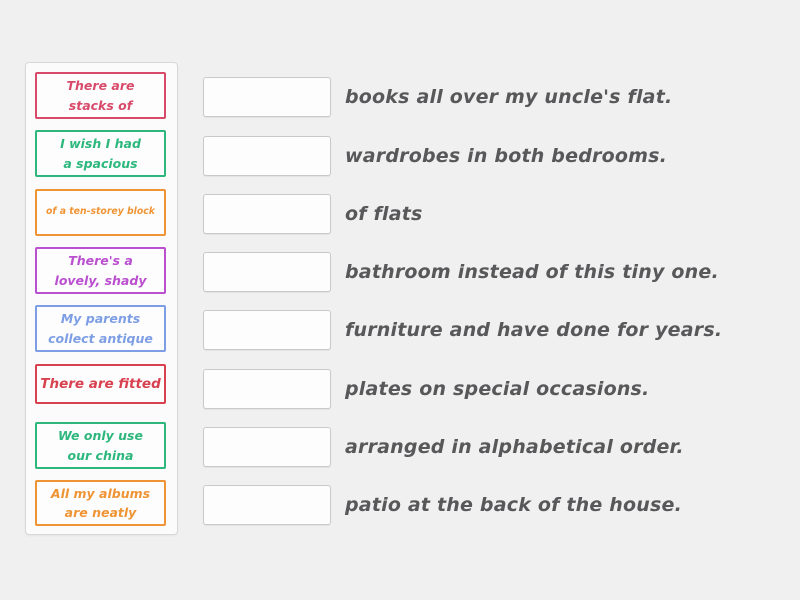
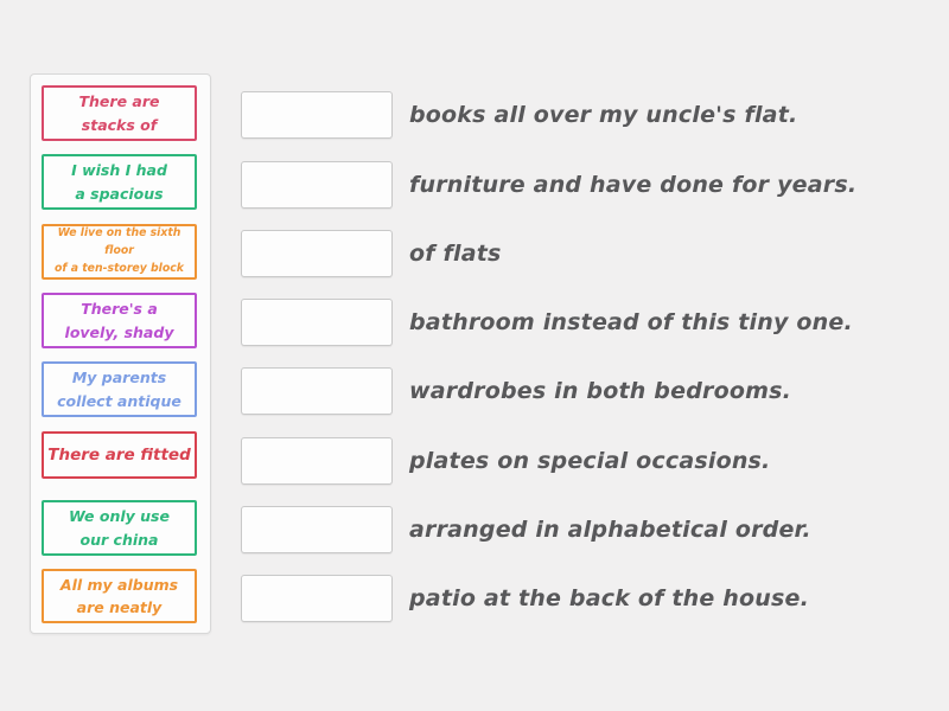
  There are
  stacks of
  I wish I had
  a spacious
+ We live on the sixth floor
  of a ten-storey block
  There's a
  lovely, shady
  My parents
  collect antique
  There are fitted
  We only use
  our china
  All my albums
  are neatly
  books all over my uncle's flat.
- wardrobes in both bedrooms.
+ furniture and have done for years.
  of flats
  bathroom instead of this tiny one.
- furniture and have done for years.
+ wardrobes in both bedrooms.
  plates on special occasions.
  arranged in alphabetical order.
  patio at the back of the house.
